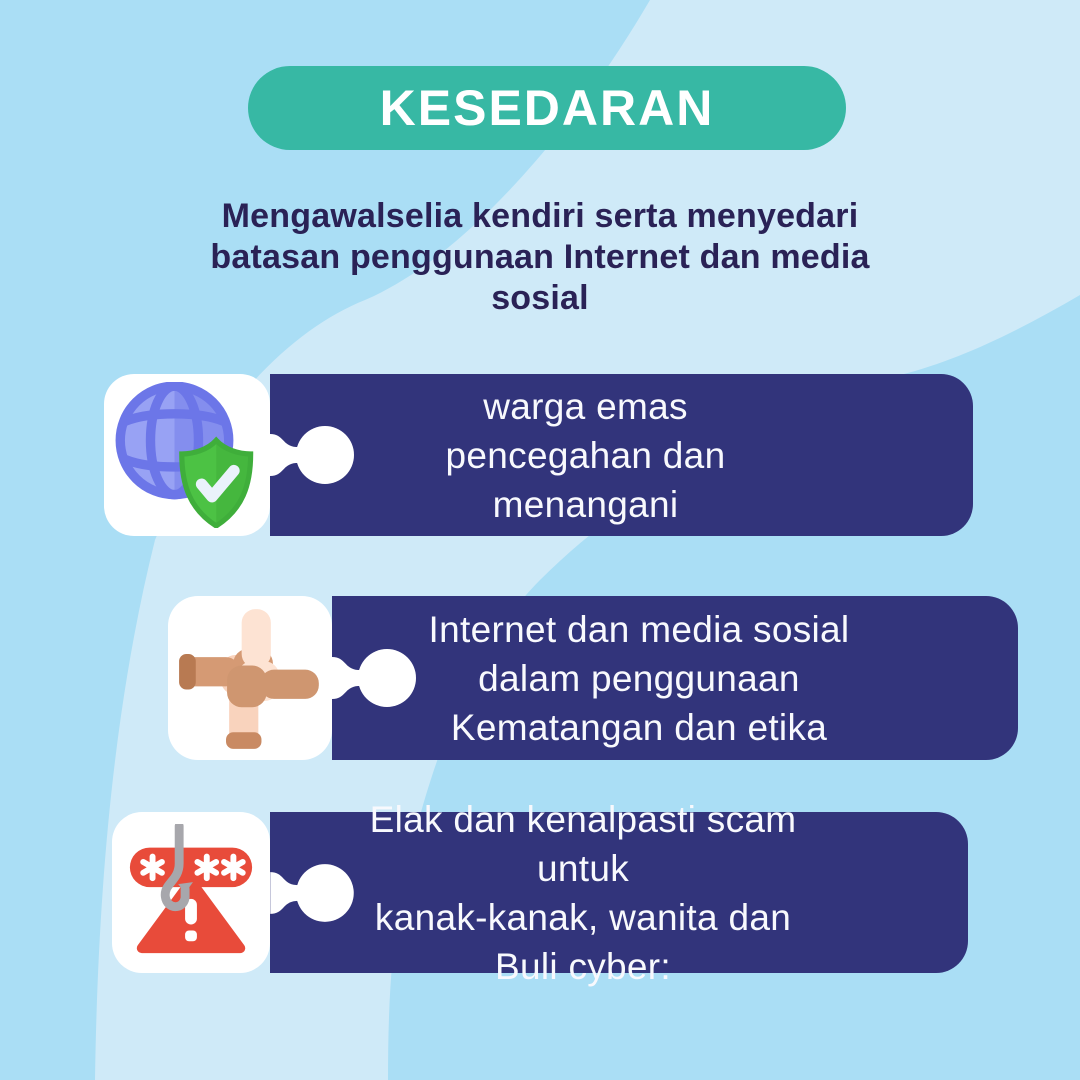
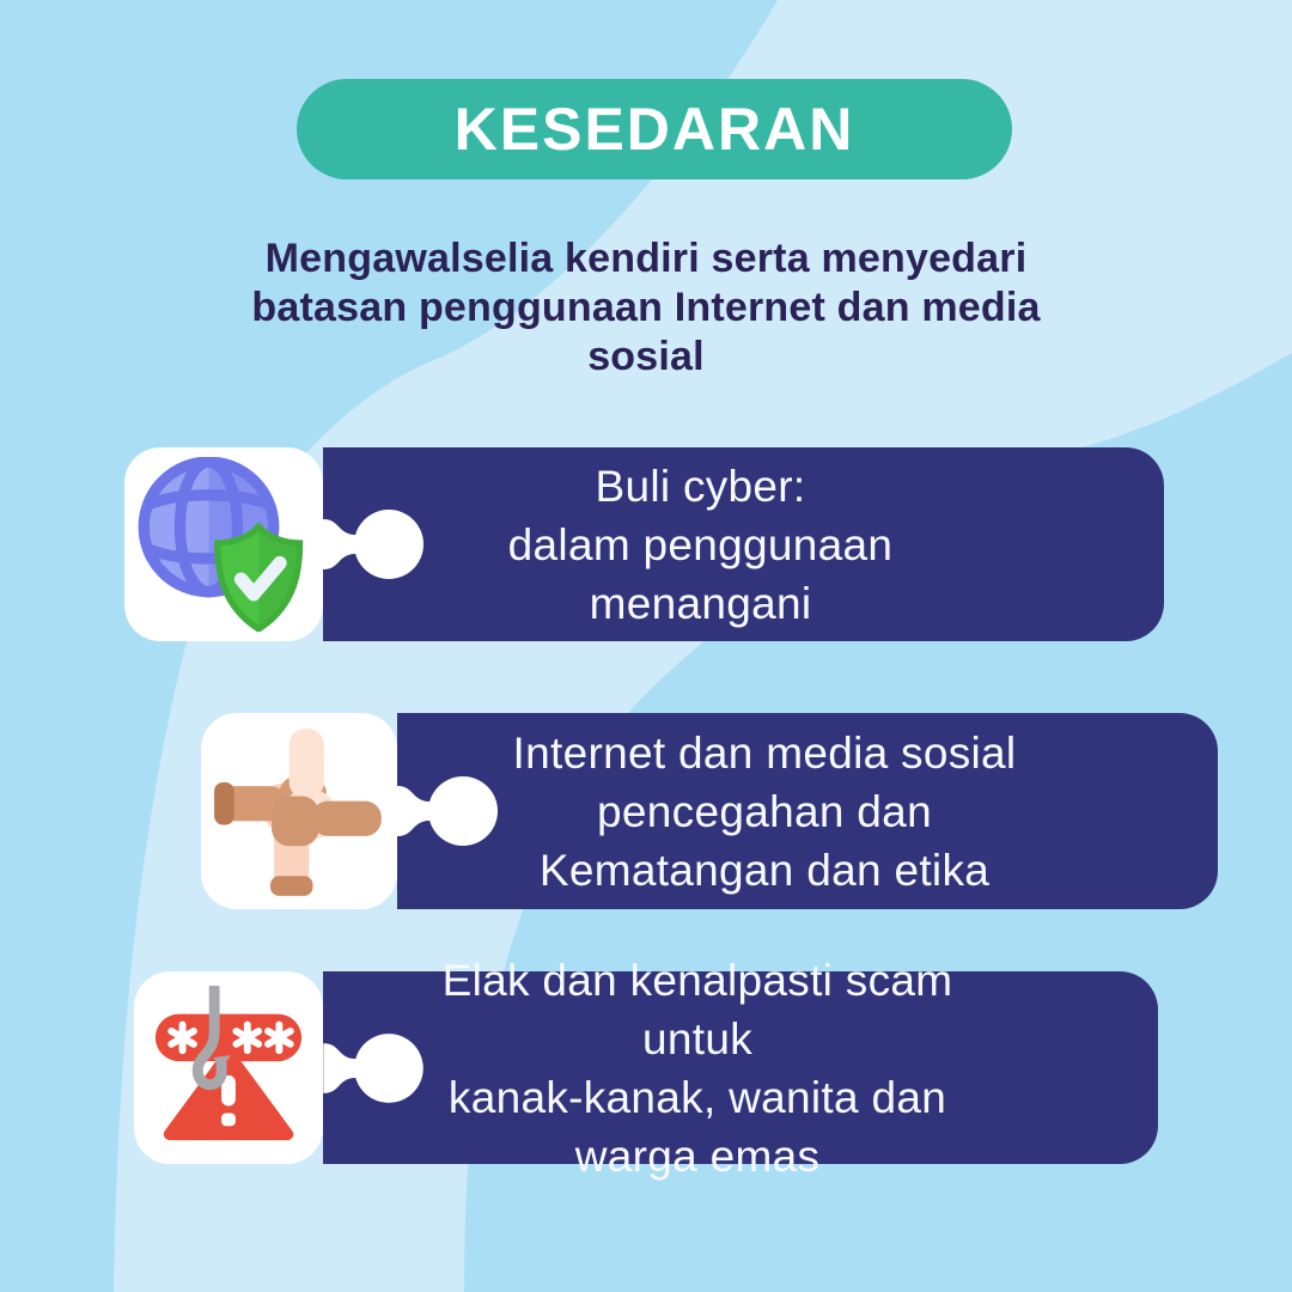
  KESEDARAN
  Mengawalselia kendiri serta menyedari
  batasan penggunaan Internet dan media
  sosial
- warga emas
+ Buli cyber:
- pencegahan dan
+ dalam penggunaan
  menangani
  Internet dan media sosial
- dalam penggunaan
+ pencegahan dan
  Kematangan dan etika
  Elak dan kenalpasti scam untuk
  kanak-kanak, wanita dan
- Buli cyber:
+ warga emas
